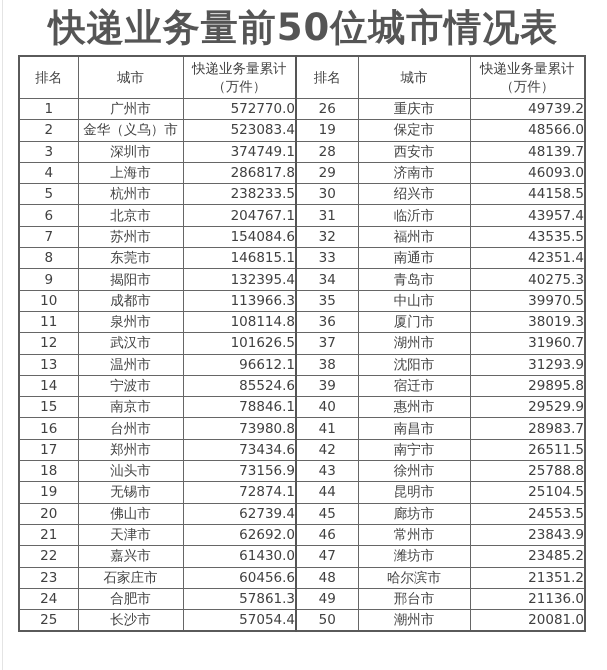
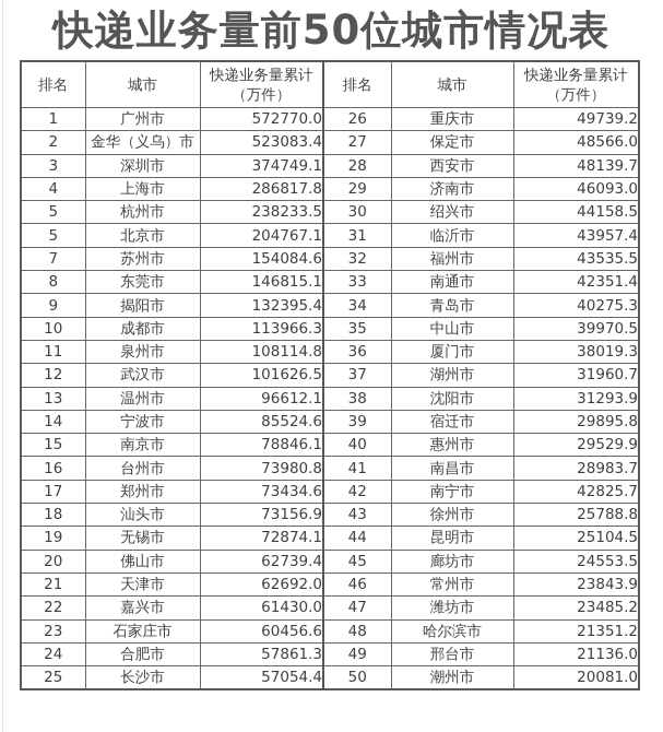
  快递业务量前50位城市情况表
  排名	城市	快递业务量累计 （万件）	排名	城市	快递业务量累计 （万件）
  1	广州市	572770.0	26	重庆市	49739.2
- 2	金华（义乌）市	523083.4	19	保定市	48566.0
+ 2	金华（义乌）市	523083.4	27	保定市	48566.0
  3	深圳市	374749.1	28	西安市	48139.7
  4	上海市	286817.8	29	济南市	46093.0
  5	杭州市	238233.5	30	绍兴市	44158.5
- 6	北京市	204767.1	31	临沂市	43957.4
+ 5	北京市	204767.1	31	临沂市	43957.4
  7	苏州市	154084.6	32	福州市	43535.5
  8	东莞市	146815.1	33	南通市	42351.4
  9	揭阳市	132395.4	34	青岛市	40275.3
  10	成都市	113966.3	35	中山市	39970.5
  11	泉州市	108114.8	36	厦门市	38019.3
  12	武汉市	101626.5	37	湖州市	31960.7
  13	温州市	96612.1	38	沈阳市	31293.9
  14	宁波市	85524.6	39	宿迁市	29895.8
  15	南京市	78846.1	40	惠州市	29529.9
  16	台州市	73980.8	41	南昌市	28983.7
- 17	郑州市	73434.6	42	南宁市	26511.5
+ 17	郑州市	73434.6	42	南宁市	42825.7
  18	汕头市	73156.9	43	徐州市	25788.8
  19	无锡市	72874.1	44	昆明市	25104.5
  20	佛山市	62739.4	45	廊坊市	24553.5
  21	天津市	62692.0	46	常州市	23843.9
  22	嘉兴市	61430.0	47	潍坊市	23485.2
  23	石家庄市	60456.6	48	哈尔滨市	21351.2
  24	合肥市	57861.3	49	邢台市	21136.0
  25	长沙市	57054.4	50	潮州市	20081.0
